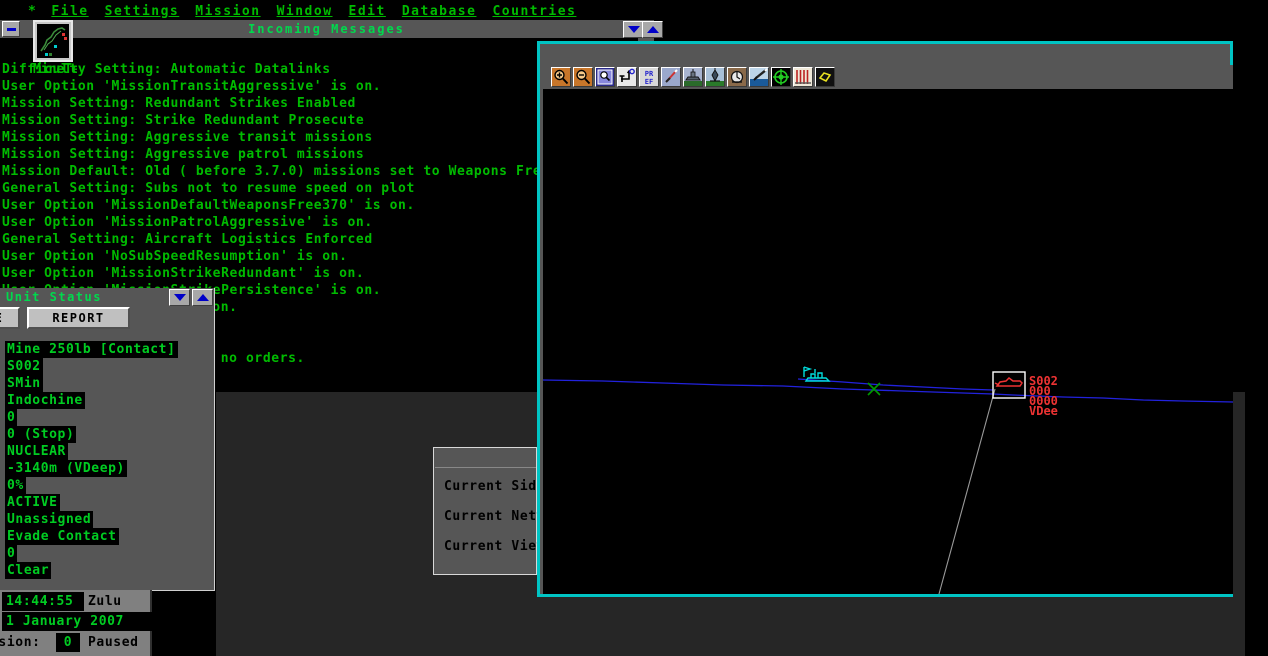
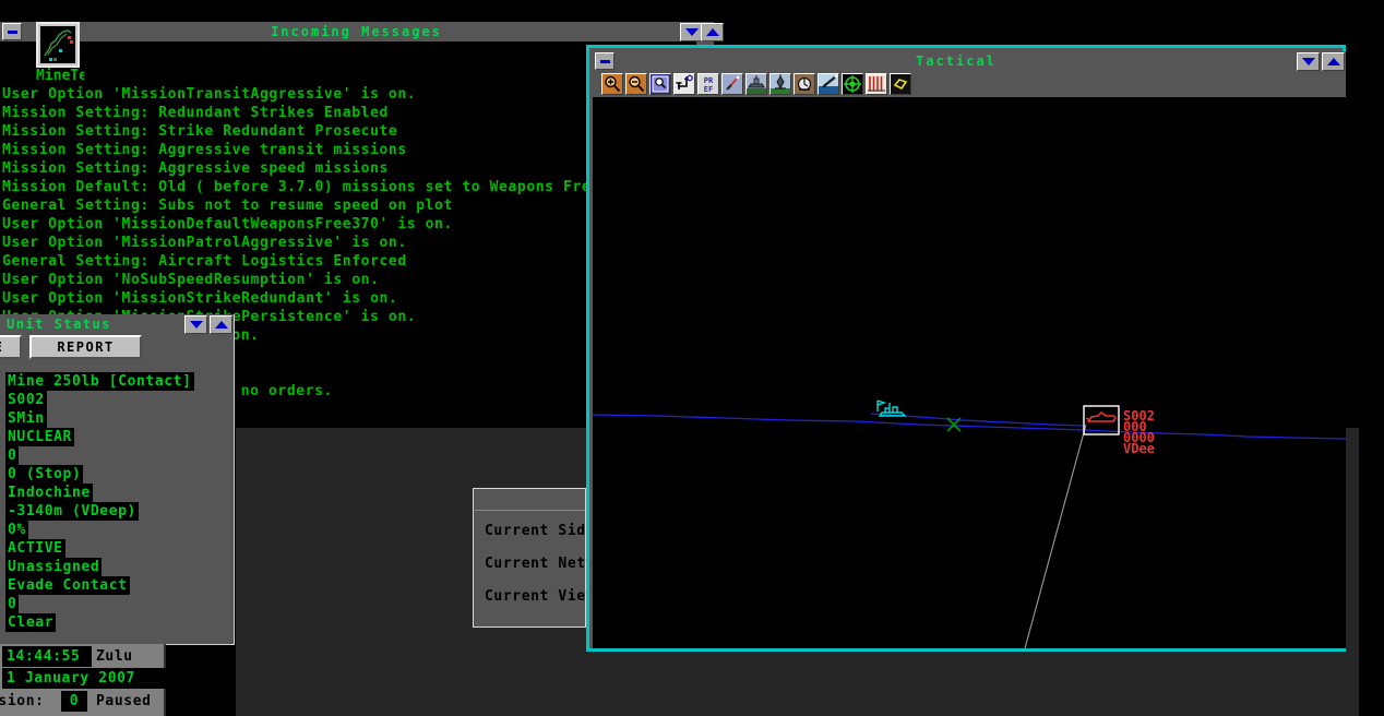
- *
- File
- Settings
- Mission
- Window
- Edit
- Database
- Countries
  Incoming Messages
- Difficulty Setting: Automatic Datalinks
  User Option 'MissionTransitAggressive' is on.
  Mission Setting: Redundant Strikes Enabled
  Mission Setting: Strike Redundant Prosecute
  Mission Setting: Aggressive transit missions
- Mission Setting: Aggressive patrol missions
+ Mission Setting: Aggressive speed missions
  Mission Default: Old ( before 3.7.0) missions set to Weapons Fr
  General Setting: Subs not to resume speed on plot
  User Option 'MissionDefaultWeaponsFree370' is on.
  User Option 'MissionPatrolAggressive' is on.
  General Setting: Aircraft Logistics Enforced
  User Option 'NoSubSpeedResumption' is on.
  User Option 'MissionStrikeRedundant' is on.
  no orders.
  Unit Status
  REPORT
  Mine 250lb [Contact]
  S002
  SMin
- Indochine
+ NUCLEAR
  0
  0 (Stop)
- NUCLEAR
+ Indochine
  -3140m (VDeep)
  0%
  ACTIVE
  Unassigned
  Evade Contact
  0
  Clear
  14:44:55
  Zulu
  1 January 2007
  sion:
  0
  Paused
  Current Sid
  Current Net
  Current Vie
+ Tactical
  PR
  EF
  S002
  000
  0000
  VDee
